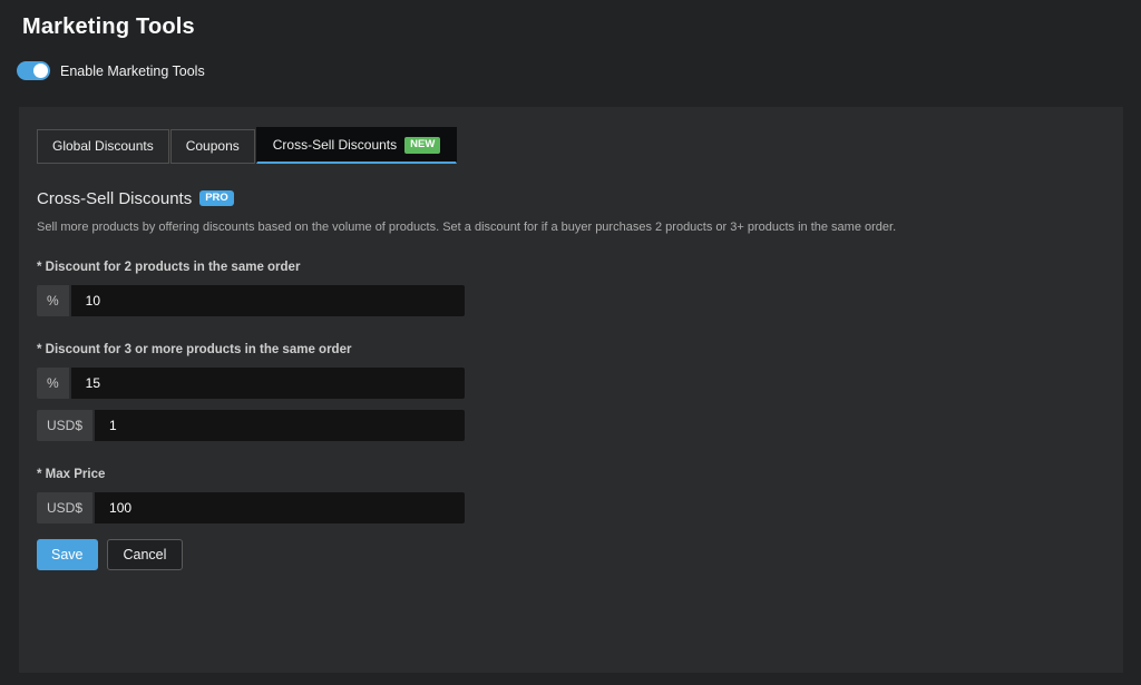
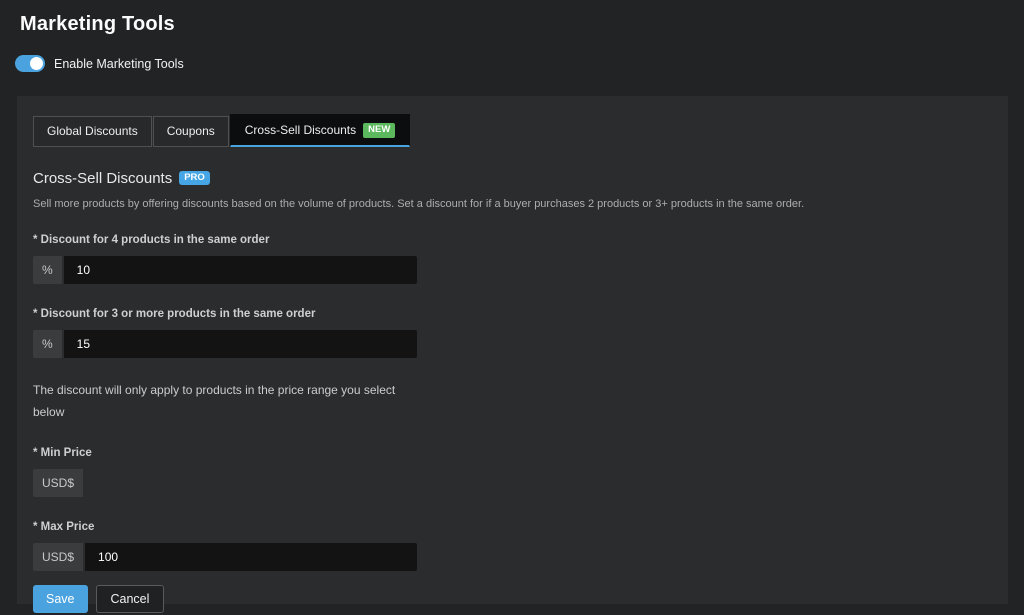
  Marketing Tools
  Enable Marketing Tools
  Global Discounts
  Coupons
  Cross-Sell Discounts
  NEW
  Cross-Sell Discounts
  PRO
  Sell more products by offering discounts based on the volume of products. Set a discount for if a buyer purchases 2 products or 3+ products in the same order.
- * Discount for 2 products in the same order
+ * Discount for 4 products in the same order
  %
  10
  * Discount for 3 or more products in the same order
  %
  15
+ The discount will only apply to products in the price range you select below
+ * Min Price
  USD$
- 1
  * Max Price
  USD$
  100
  Save
  Cancel
